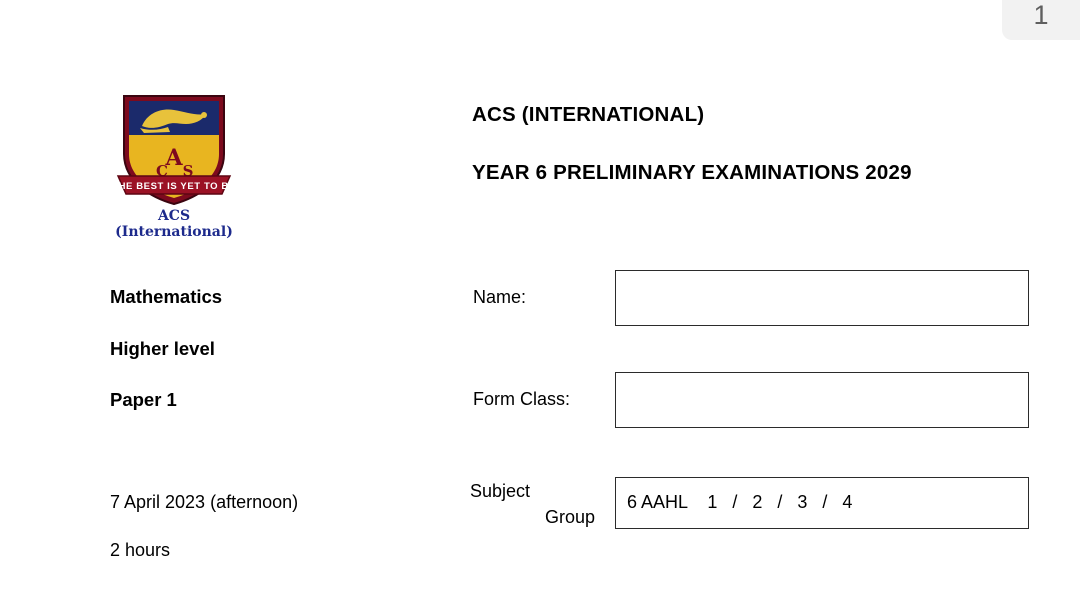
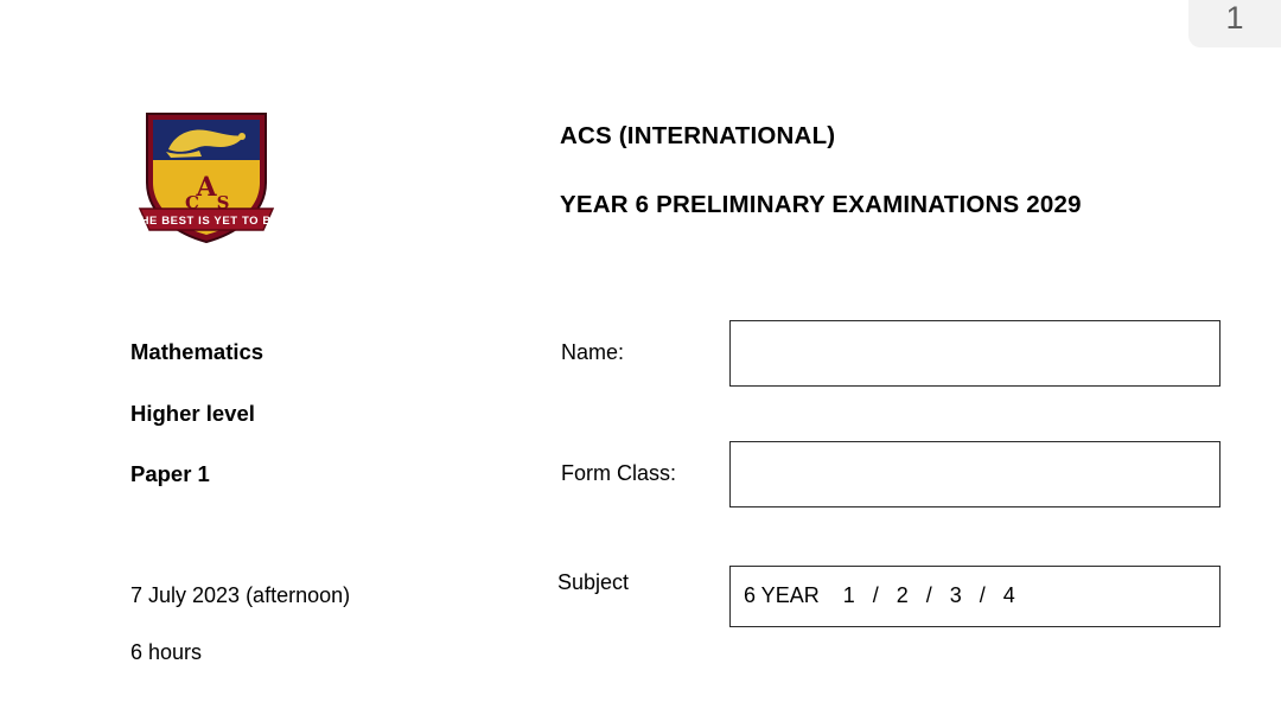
  1
  A
  C
  S
  THE BEST IS YET TO BE
- ACS (International)
  ACS (INTERNATIONAL)
  YEAR 6 PRELIMINARY EXAMINATIONS 2029
  Mathematics
  Higher level
  Paper 1
- 7 April 2023 (afternoon)
+ 7 July 2023 (afternoon)
- 2 hours
+ 6 hours
  Name:
  Form Class:
  Subject
- Group
- 6 AAHL 1 / 2 / 3 / 4
+ 6 YEAR 1 / 2 / 3 / 4
